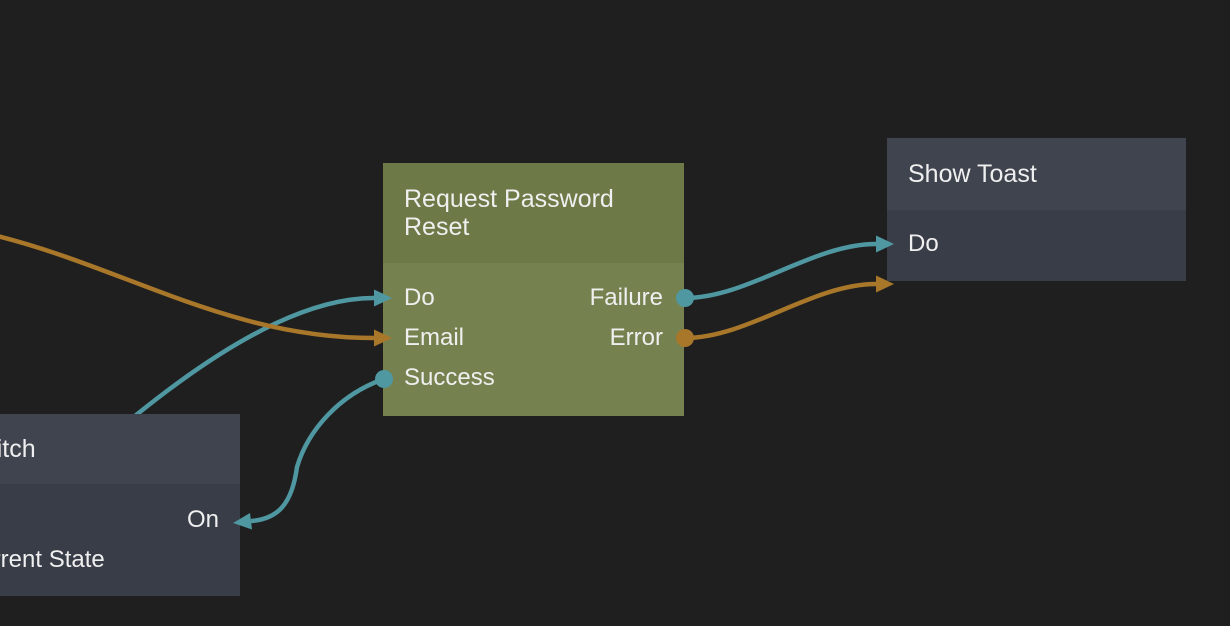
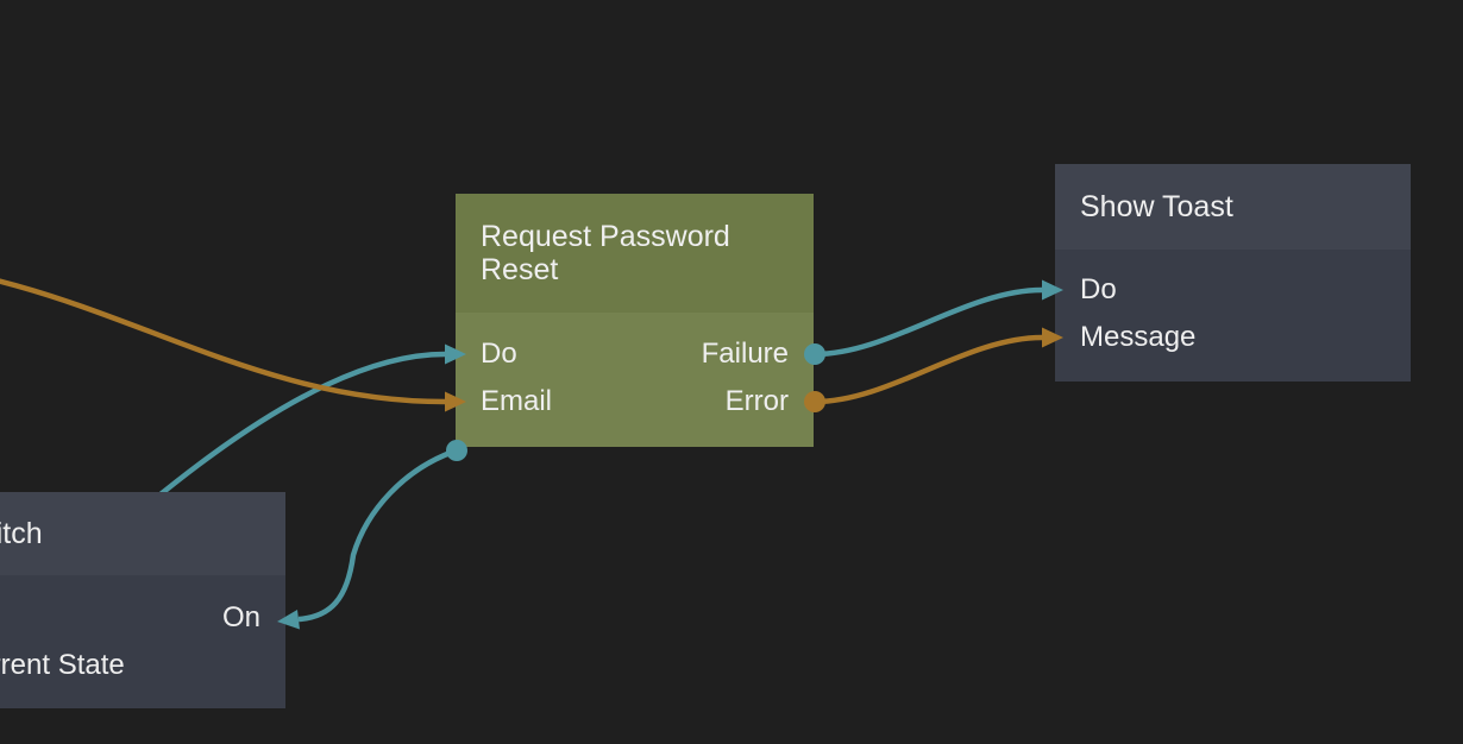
  On
  rent State
  Request Password Reset
  Do
  Failure
  Email
  Error
- Success
  Show Toast
  Do
+ Message
